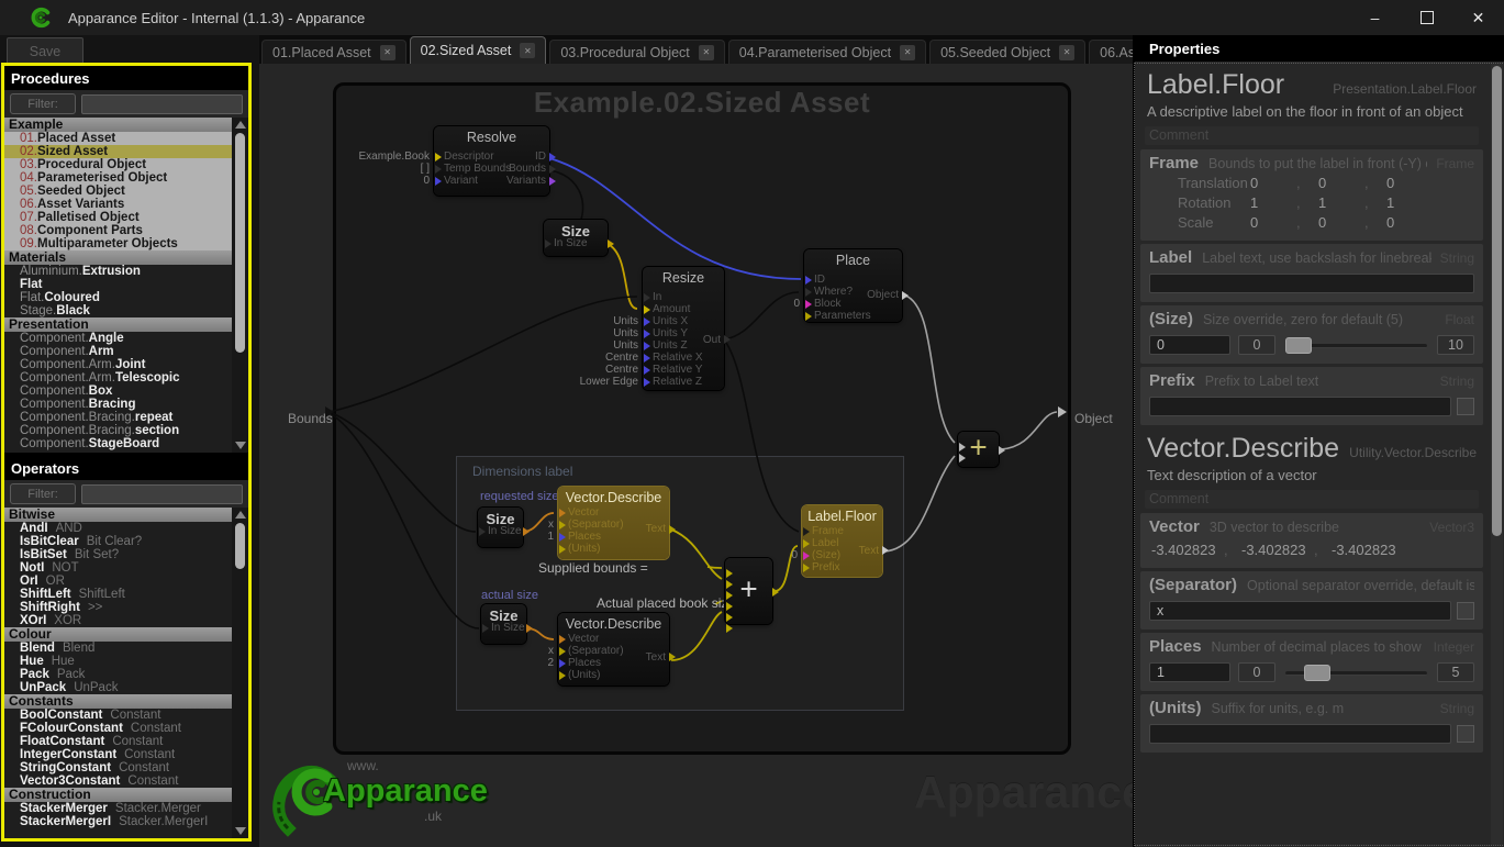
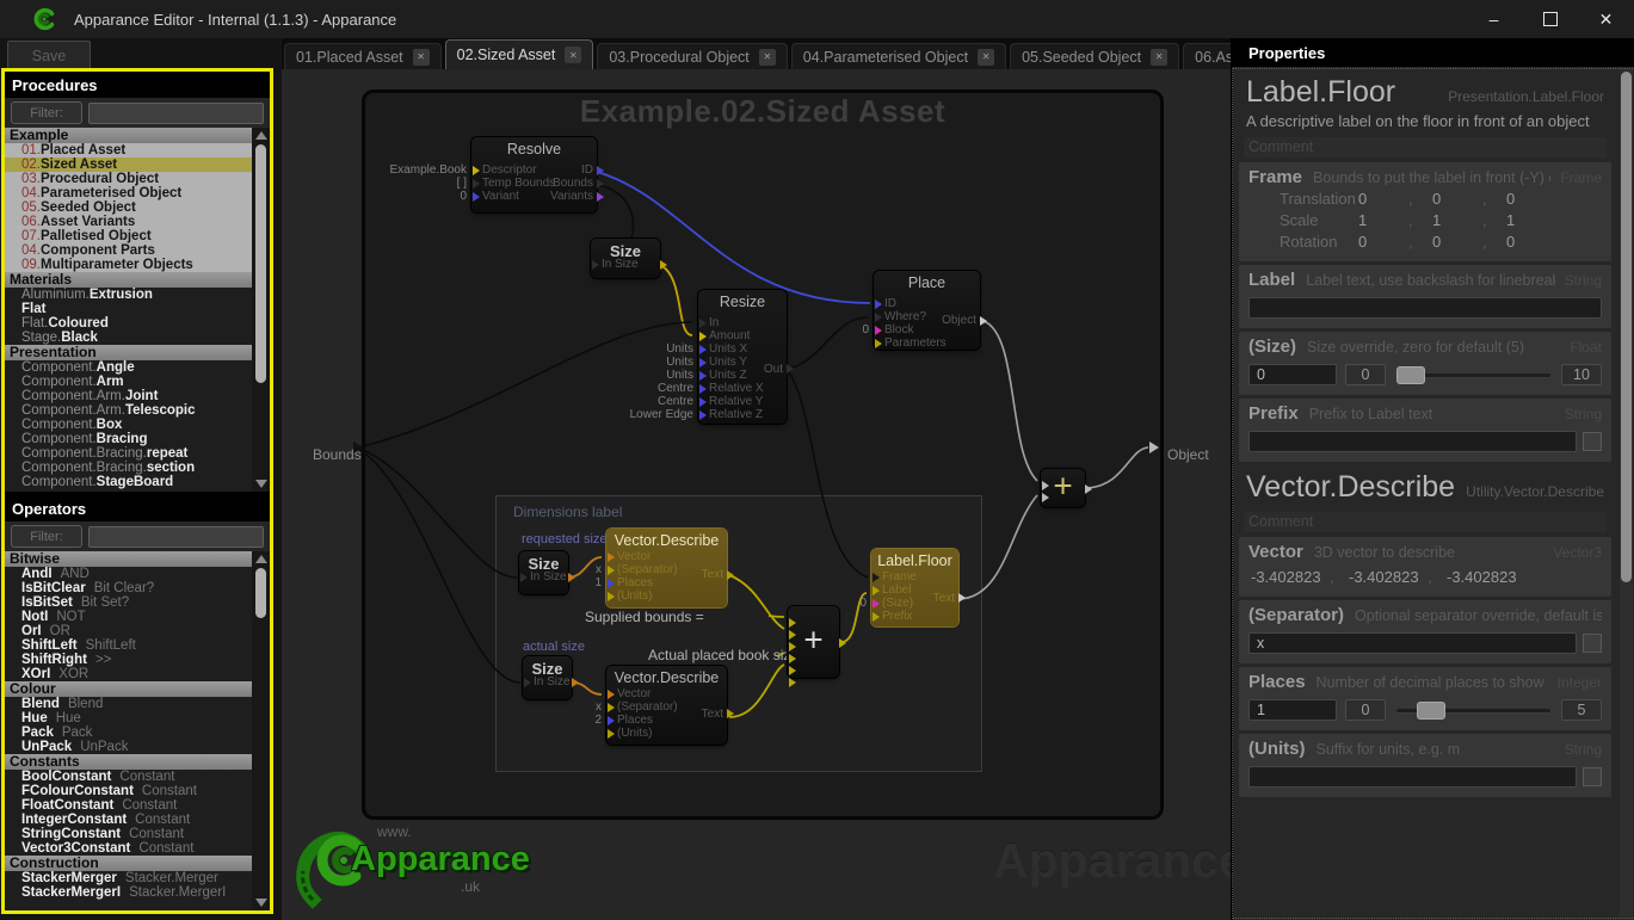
  Apparance Editor - Internal (1.1.3) - Apparance
  –
  ✕
  Save
  Procedures
  Filter:
  Example
  01.Placed Asset
  02.Sized Asset
  03.Procedural Object
  04.Parameterised Object
  05.Seeded Object
  06.Asset Variants
  07.Palletised Object
- 08.Component Parts
+ 04.Component Parts
  09.Multiparameter Objects
  Materials
  Aluminium.Extrusion
  Flat
  Flat.Coloured
  Stage.Black
  Presentation
  Component.Angle
  Component.Arm
  Component.Arm.Joint
  Component.Arm.Telescopic
  Component.Box
  Component.Bracing
  Component.Bracing.repeat
  Component.Bracing.section
  Component.StageBoard
  Operators
  Filter:
  Bitwise
  AndI AND
  IsBitClear Bit Clear?
  IsBitSet Bit Set?
  NotI NOT
  OrI OR
  ShiftLeft ShiftLeft
  ShiftRight >>
  XOrI XOR
  Colour
  Blend Blend
  Hue Hue
  Pack Pack
  UnPack UnPack
  Constants
  BoolConstant Constant
  FColourConstant Constant
  FloatConstant Constant
  IntegerConstant Constant
  StringConstant Constant
  Vector3Constant Constant
  Construction
  StackerMerger Stacker.Merger
  StackerMergerI Stacker.MergerI
  01.Placed Asset
  ✕
  02.Sized Asset
  ✕
  03.Procedural Object
  ✕
  04.Parameterised Object
  ✕
  05.Seeded Object
  ✕
  Example.02.Sized Asset
  Dimensions label
  requested size
  actual size
  Supplied bounds =
  Actual placed book si
  Bounds
  Object
  Resolve
  Descriptor
  Example.Book
  Temp Bounds
  [ ]
  Variant
  0
  ID
  Bounds
  Variants
  Size
  In Size
  Resize
  In
  Amount
  Units X
  Units
  Units Y
  Units
  Units Z
  Units
  Relative X
  Centre
  Relative Y
  Centre
  Relative Z
  Lower Edge
  Out
  Place
  ID
  Where?
  Block
  0
  Parameters
  Object
  +
  Size
  In Size
  Vector.Describe
  Vector
  (Separator)
  x
  Places
  1
  (Units)
  Text
  +
  Label.Floor
  Frame
  Label
  (Size)
  0
  Prefix
  Text
  Size
  In Size
  Vector.Describe
  Vector
  (Separator)
  x
  Places
  2
  (Units)
  Text
  www.
  Apparance
  .uk
  Properties
  Label.Floor
  Presentation.Label.Floor
  A descriptive label on the floor in front of an object
  Comment
  Frame
  Bounds to put the label in front (-Y)
  Translation
  0
  ,
  0
  ,
  0
- Rotation
+ Scale
  1
  ,
  1
  ,
  1
- Scale
+ Rotation
  0
  ,
  0
  ,
  0
  Label
  Label text, use backslash for linebrea
  (Size)
  Size override, zero for default (5)
  0
  0
  10
  Prefix
  Prefix to Label text
  Vector.Describe
  Utility.Vector.Describe
- Text description of a vector
  Comment
  Vector
  3D vector to describe
  -3.402823
  ,
  -3.402823
  ,
  -3.402823
  (Separator)
  Optional separator override, default is
  x
  Places
  Number of decimal places to show
  1
  0
  5
  (Units)
  Suffix for units, e.g. m
